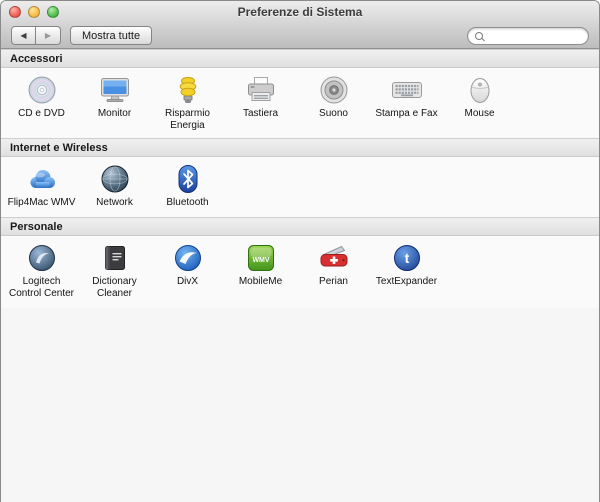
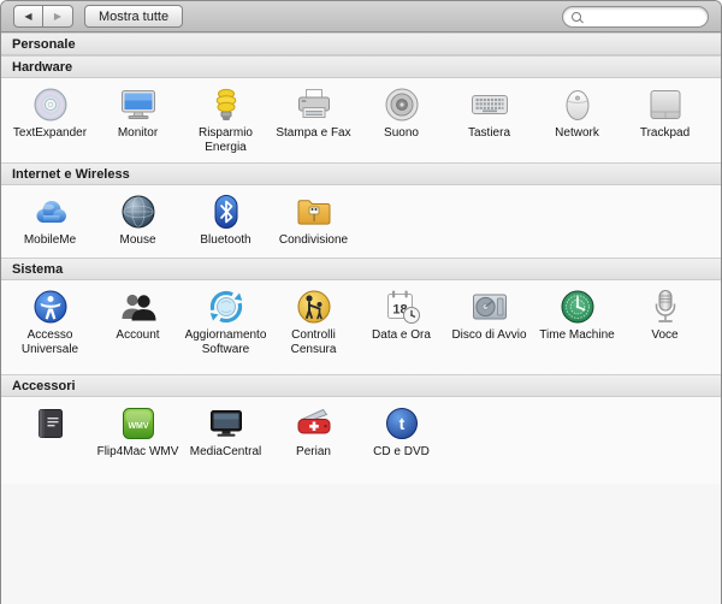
- Preferenze di Sistema
  ◀
  ▶
  Mostra tutte
- Accessori
+ Personale
+ Hardware
- CD e DVD
+ TextExpander
  Monitor
  Risparmio Energia
- Tastiera
+ Stampa e Fax
  Suono
- Stampa e Fax
+ Tastiera
- Mouse
+ Network
+ Trackpad
  Internet e Wireless
- Flip4Mac WMV
+ MobileMe
- Network
+ Mouse
  Bluetooth
+ Condivisione
+ Sistema
+ Accesso Universale
+ Account
+ Aggiornamento Software
+ Controlli Censura
+ 18
+ Data e Ora
+ Disco di Avvio
+ Time Machine
+ Voce
- Personale
+ Accessori
- Logitech Control Center
- Dictionary Cleaner
- DivX
- MobileMe
+ Flip4Mac WMV
+ MediaCentral
  Perian
  t
- TextExpander
+ CD e DVD
